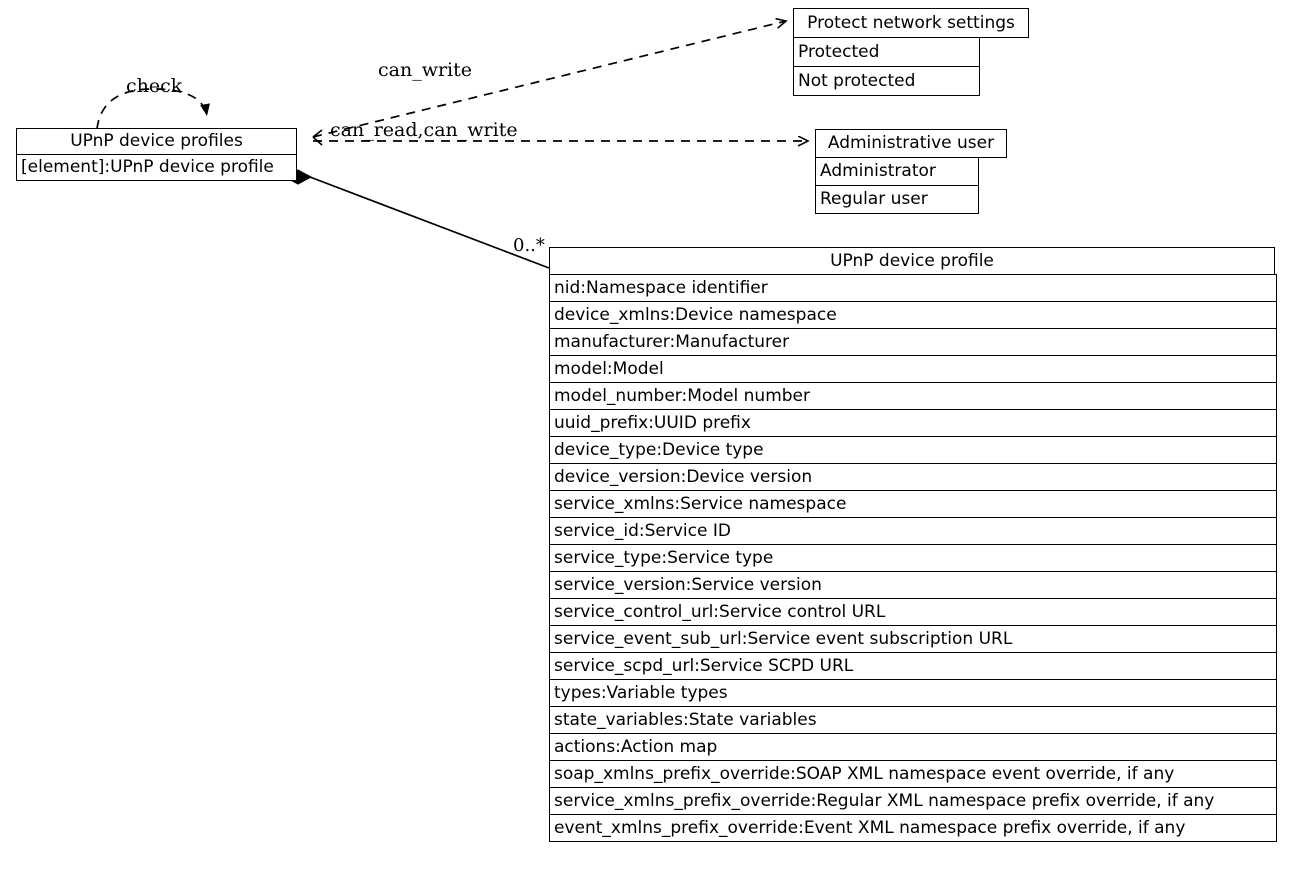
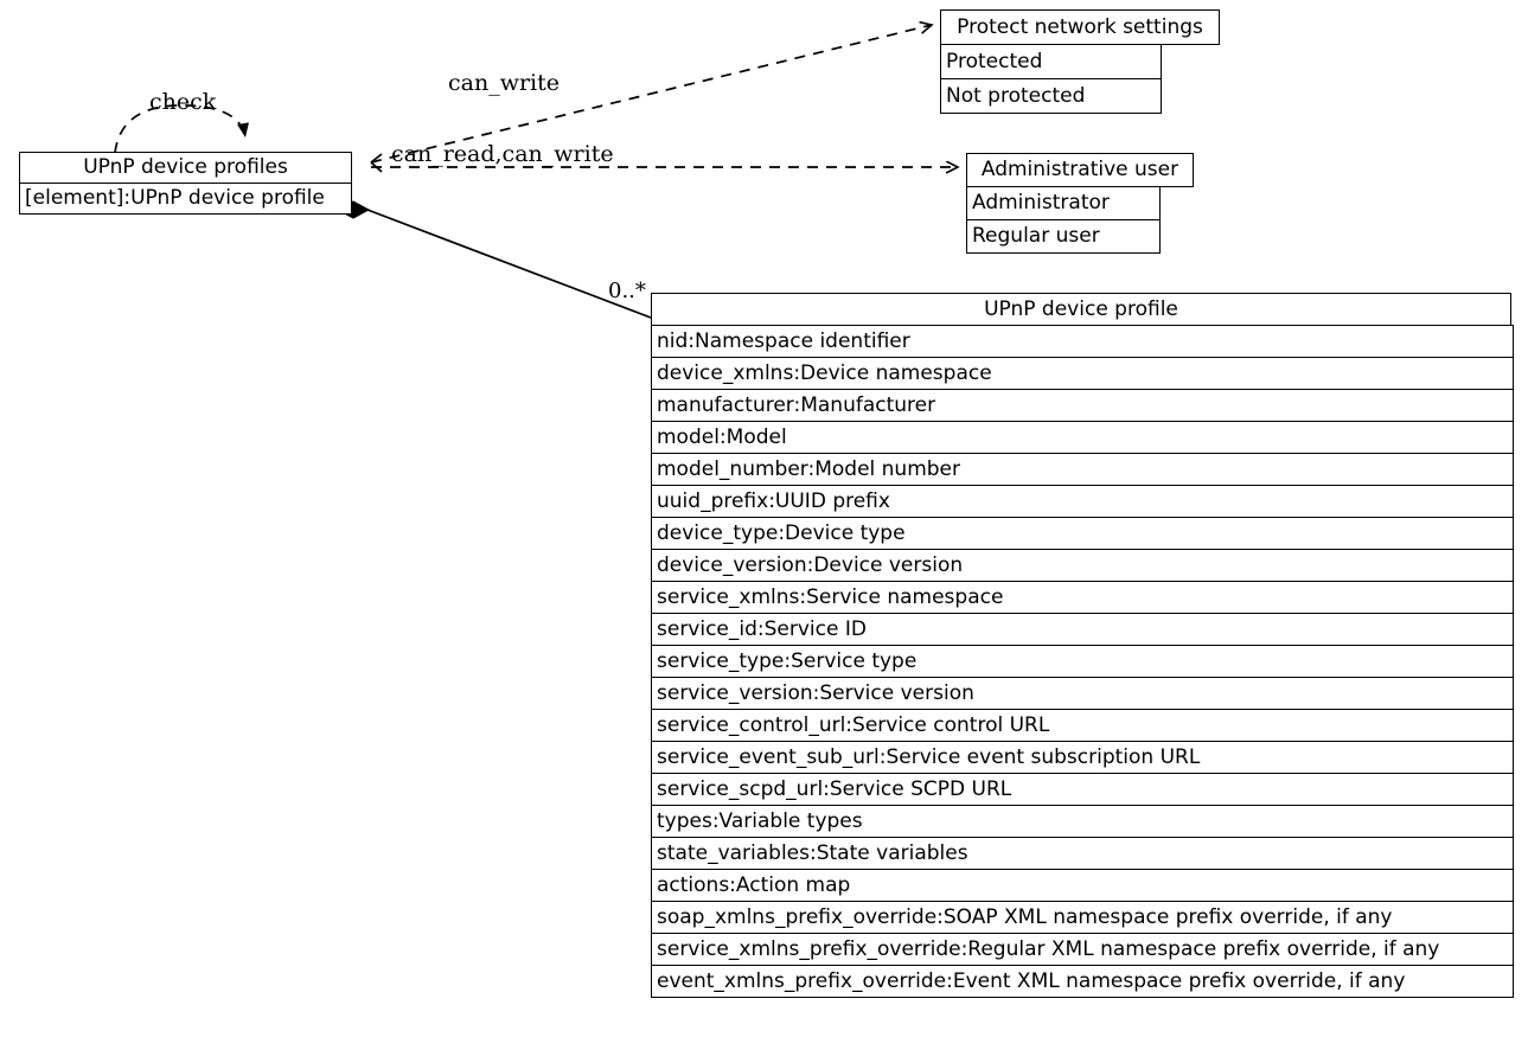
  check
  can_write
  can_read,can_write
  0..*
  UPnP device profiles
  [element]:UPnP device profile
  Protect network settings
  Protected
  Not protected
  Administrative user
  Administrator
  Regular user
  UPnP device profile
  nid:Namespace identifier
  device_xmlns:Device namespace
  manufacturer:Manufacturer
  model:Model
  model_number:Model number
  uuid_prefix:UUID prefix
  device_type:Device type
  device_version:Device version
  service_xmlns:Service namespace
  service_id:Service ID
  service_type:Service type
  service_version:Service version
  service_control_url:Service control URL
  service_event_sub_url:Service event subscription URL
  service_scpd_url:Service SCPD URL
  types:Variable types
  state_variables:State variables
  actions:Action map
- soap_xmlns_prefix_override:SOAP XML namespace event override, if any
+ soap_xmlns_prefix_override:SOAP XML namespace prefix override, if any
  service_xmlns_prefix_override:Regular XML namespace prefix override, if any
  event_xmlns_prefix_override:Event XML namespace prefix override, if any
